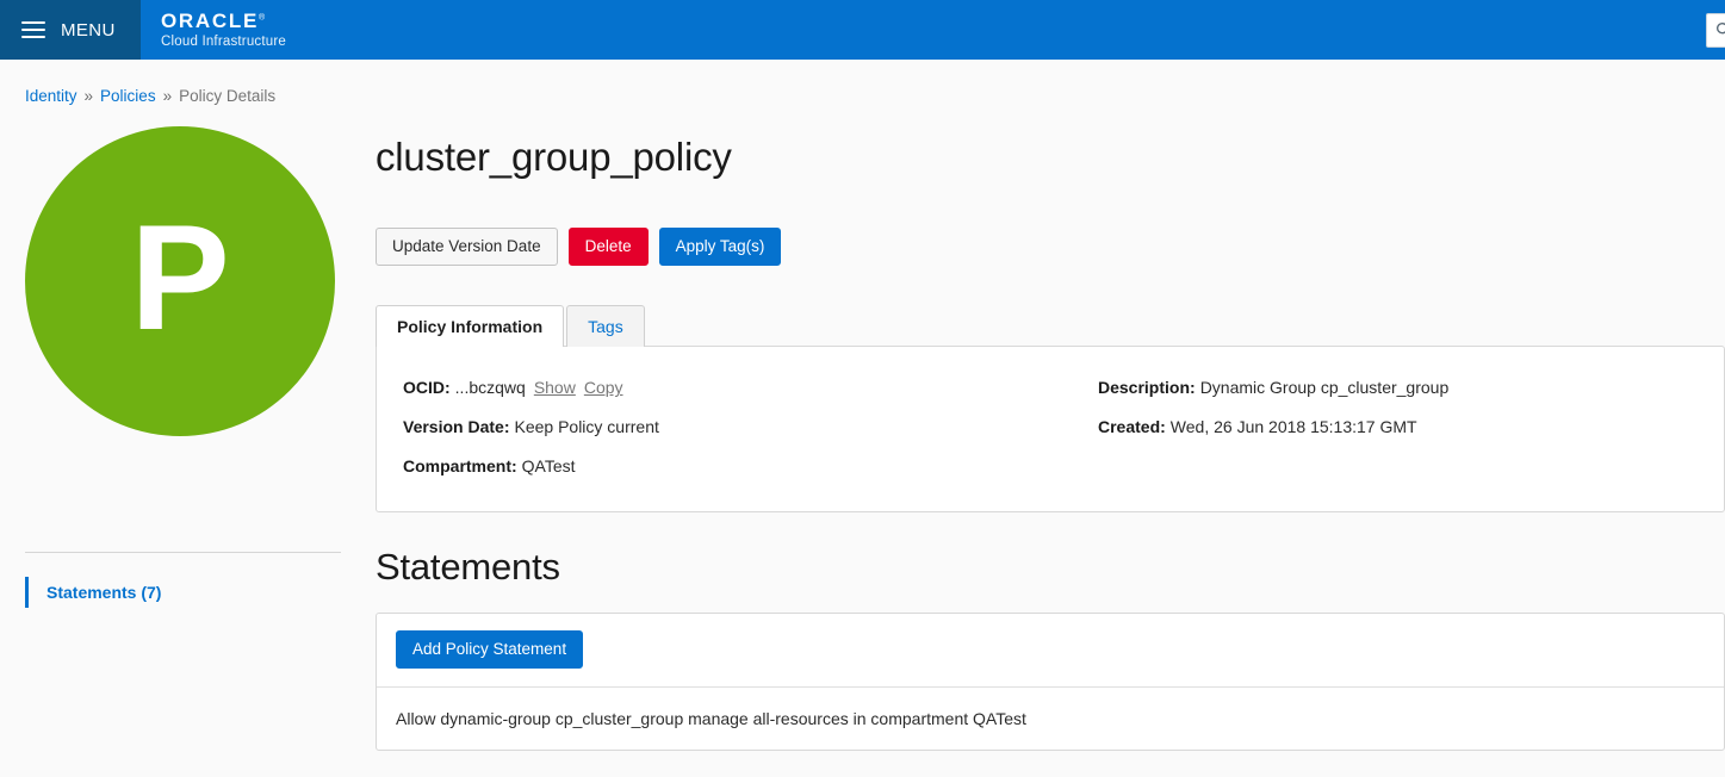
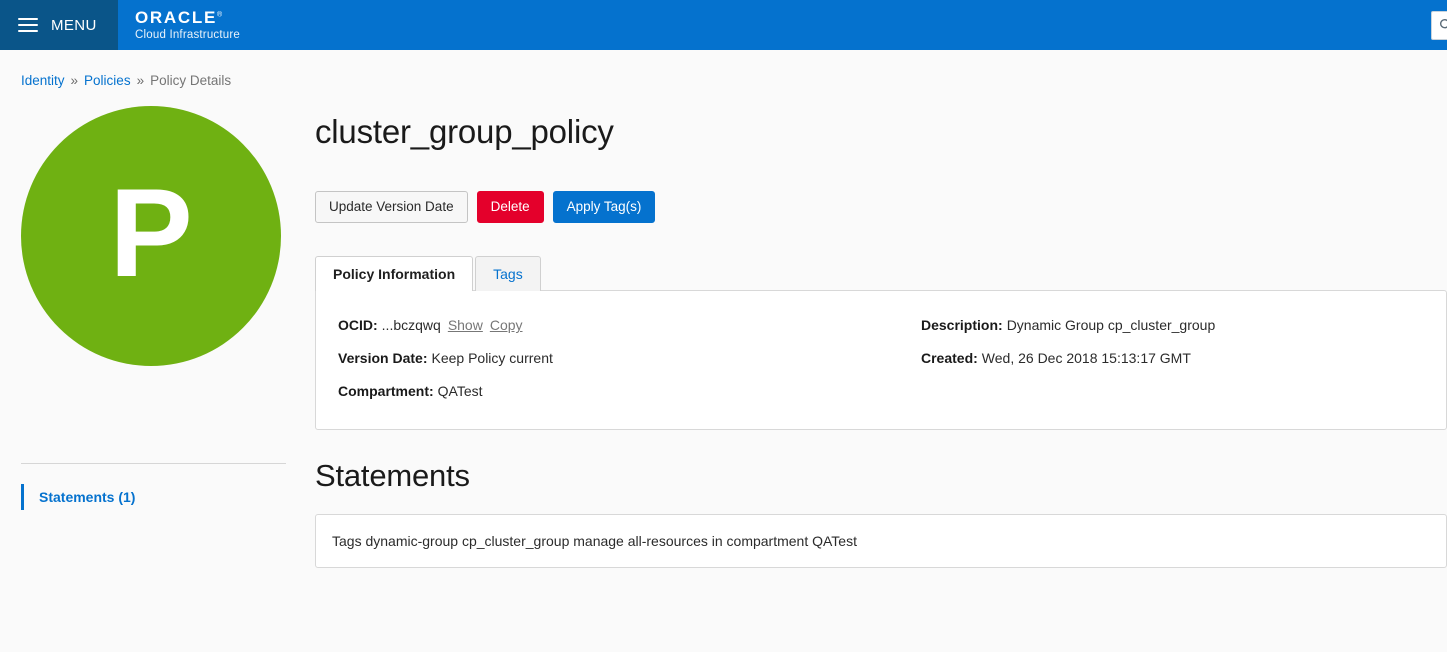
  MENU
  ORACLE
  Cloud Infrastructure
  Identity
  »
  Policies
  »
  Policy Details
  P
- Statements (7)
+ Statements (1)
  cluster_group_policy
  Update Version Date
  Delete
  Apply Tag(s)
  Policy Information
  Tags
  OCID: ...bczqwq Show Copy
  Version Date: Keep Policy current
  Compartment: QATest
  Description: Dynamic Group cp_cluster_group
- Created: Wed, 26 Jun 2018 15:13:17 GMT
+ Created: Wed, 26 Dec 2018 15:13:17 GMT
  Statements
- Add Policy Statement
- Allow dynamic-group cp_cluster_group manage all-resources in compartment QATest
+ Tags dynamic-group cp_cluster_group manage all-resources in compartment QATest
